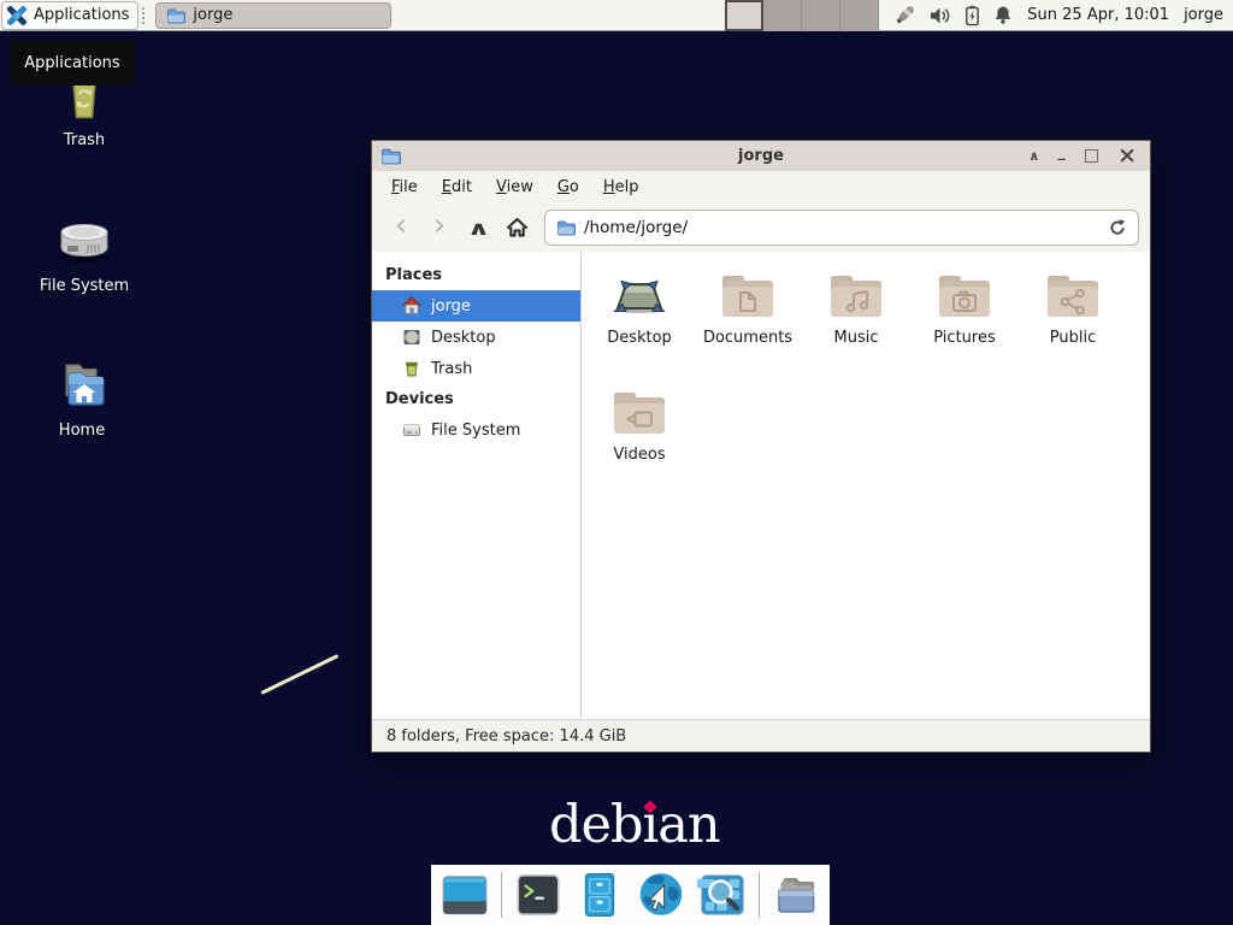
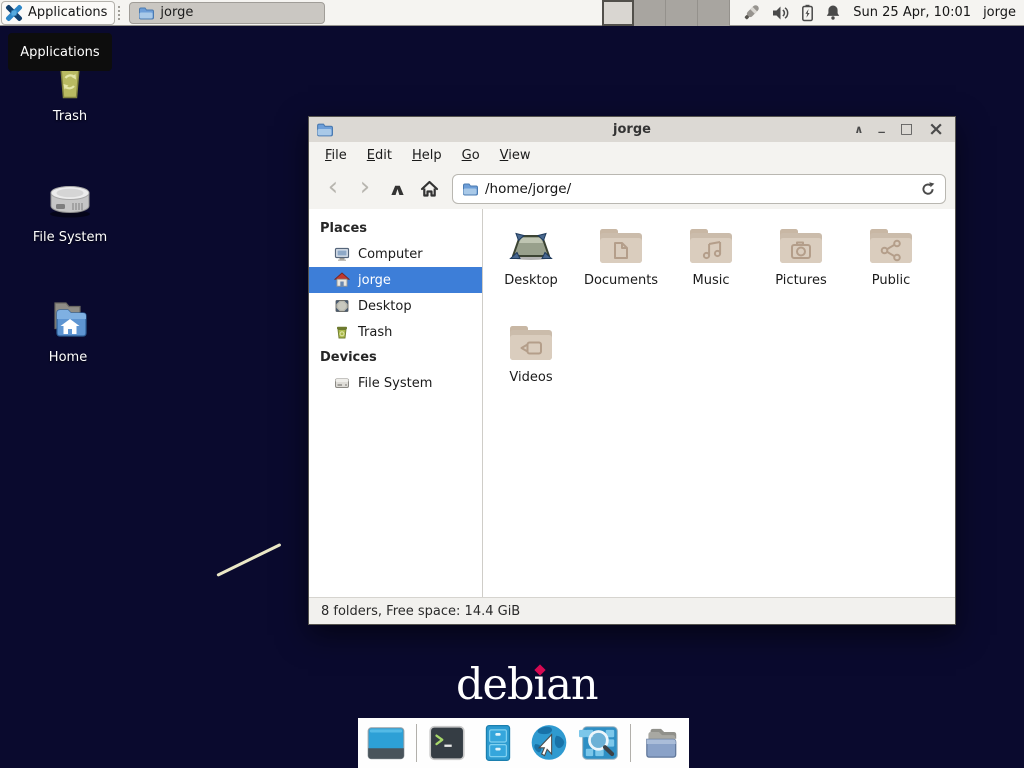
  Applications
  jorge
  Sun 25 Apr, 10:01
  jorge
  Applications
  Trash
  File System
  Home
  jorge
  ∧
  _
  □
  ×
  File
  Edit
- View
+ Help
  Go
- Help
+ View
  ‹
  ›
  ∧
  /home/jorge/
  Places
+ Computer
  jorge
  Desktop
  Trash
  Devices
  File System
  Desktop
  Documents
  Music
  Pictures
  Public
  Videos
  8 folders, Free space: 14.4 GiB
  debıan
